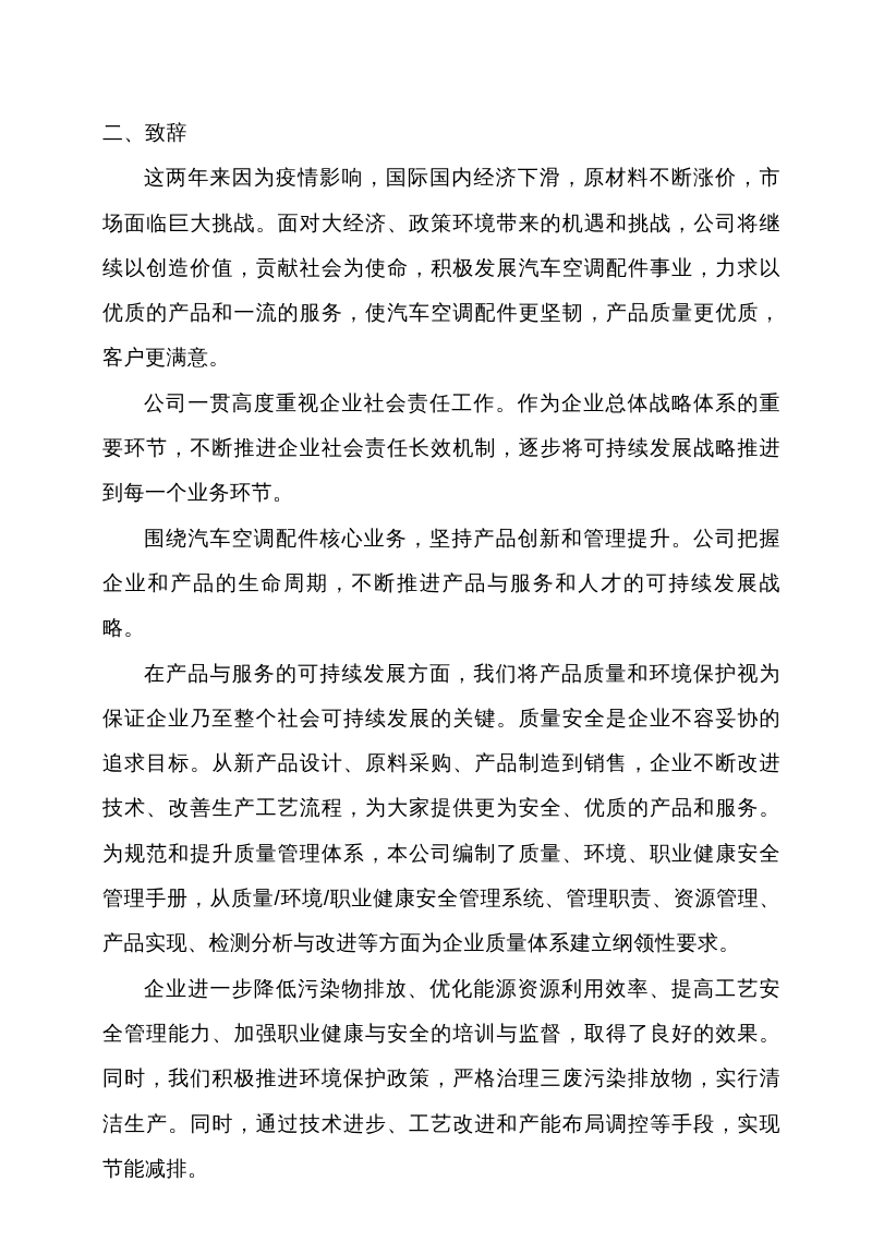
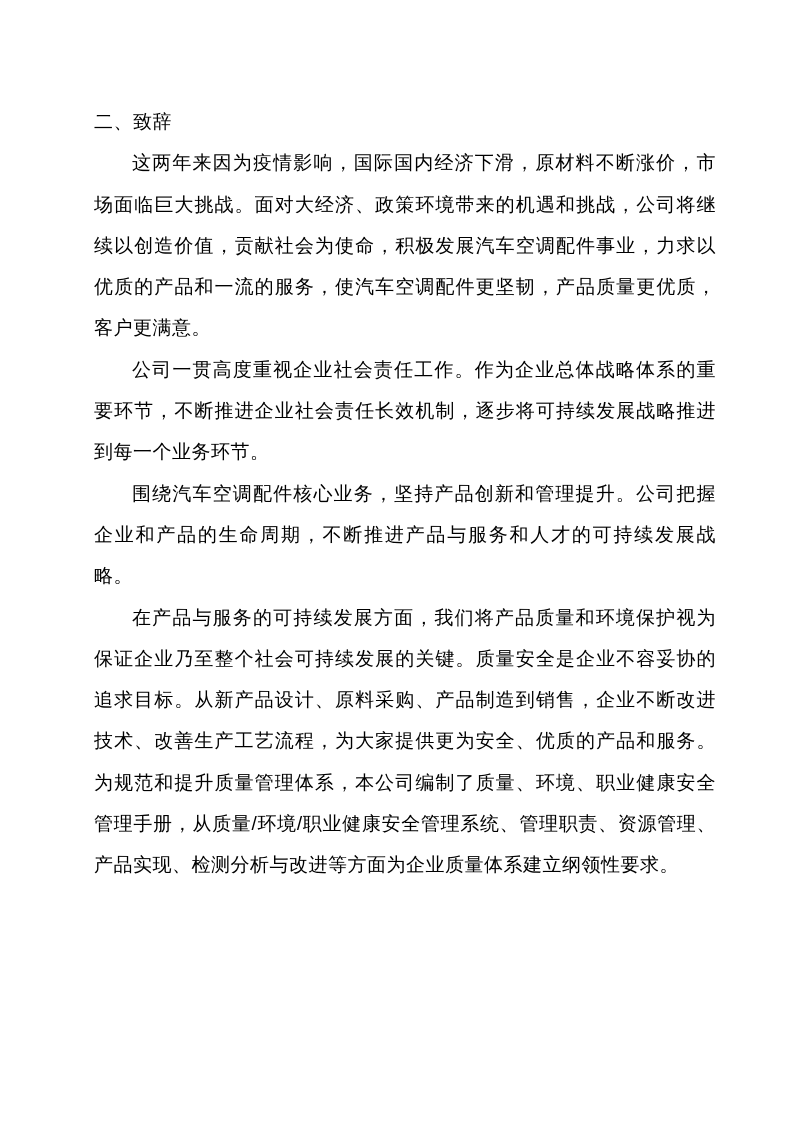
  二、致辞
  这两年来因为疫情影响，国际国内经济下滑，原材料不断涨价，市场面临巨大挑战。面对大经济、政策环境带来的机遇和挑战，公司将继续以创造价值，贡献社会为使命，积极发展汽车空调配件事业，力求以优质的产品和一流的服务，使汽车空调配件更坚韧，产品质量更优质，客户更满意。
  公司一贯高度重视企业社会责任工作。作为企业总体战略体系的重要环节，不断推进企业社会责任长效机制，逐步将可持续发展战略推进到每一个业务环节。
  围绕汽车空调配件核心业务，坚持产品创新和管理提升。公司把握企业和产品的生命周期，不断推进产品与服务和人才的可持续发展战略。
  在产品与服务的可持续发展方面，我们将产品质量和环境保护视为保证企业乃至整个社会可持续发展的关键。质量安全是企业不容妥协的追求目标。从新产品设计、原料采购、产品制造到销售，企业不断改进技术、改善生产工艺流程，为大家提供更为安全、优质的产品和服务。为规范和提升质量管理体系，本公司编制了质量、环境、职业健康安全管理手册，从质量/环境/职业健康安全管理系统、管理职责、资源管理、产品实现、检测分析与改进等方面为企业质量体系建立纲领性要求。
- 企业进一步降低污染物排放、优化能源资源利用效率、提高工艺安全管理能力、加强职业健康与安全的培训与监督，取得了良好的效果。同时，我们积极推进环境保护政策，严格治理三废污染排放物，实行清洁生产。同时，通过技术进步、工艺改进和产能布局调控等手段，实现节能减排。
